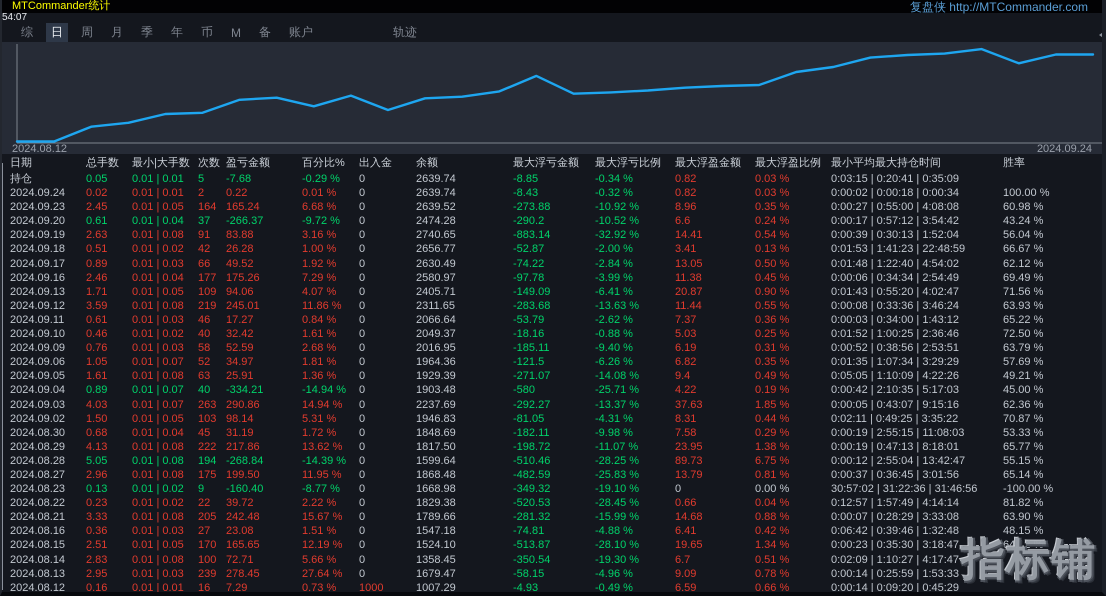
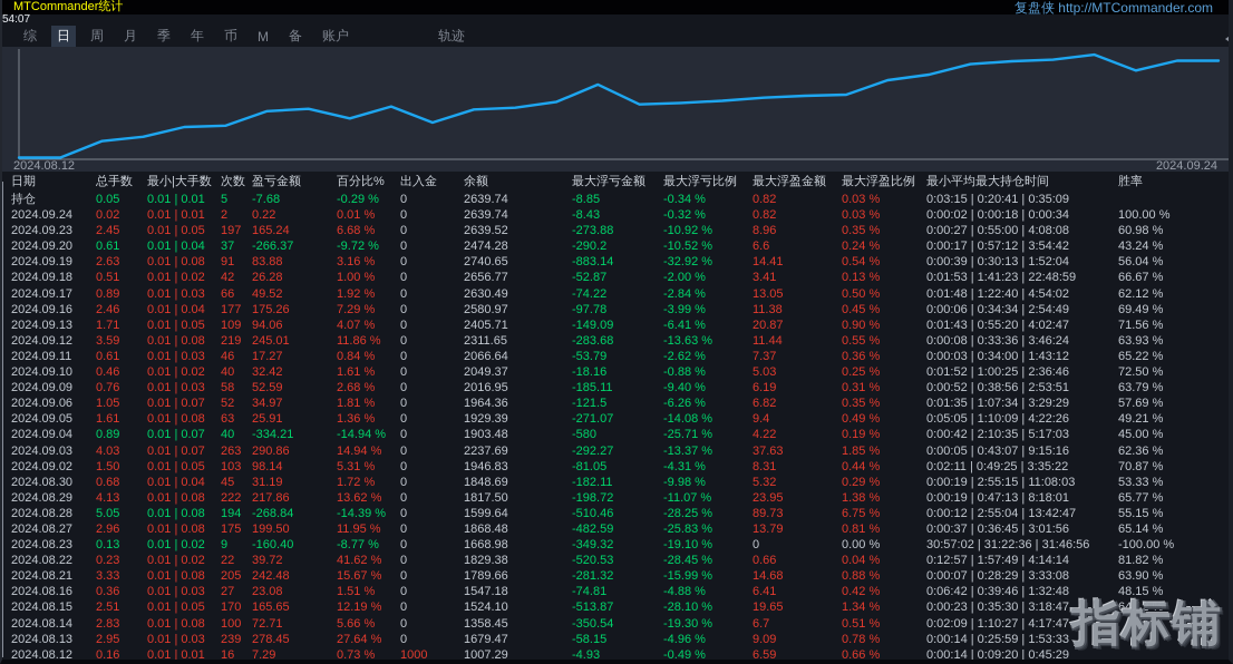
  MTCommander统计
  复盘侠 http://MTCommander.com
  54:07
  综
  日
  周
  月
  季
  年
  币
  M
  备
  账户
  轨迹
  2024.08.12
  2024.09.24
  日期
  总手数
  最小|大手数
  次数
  盈亏金额
  百分比%
  出入金
  余额
  最大浮亏金额
  最大浮亏比例
  最大浮盈金额
  最大浮盈比例
  最小平均最大持仓时间
  胜率
  持仓
  0.05
  0.01 | 0.01
  5
  -7.68
  -0.29 %
  0
  2639.74
  -8.85
  -0.34 %
  0.82
  0.03 %
  0:03:15 | 0:20:41 | 0:35:09
  2024.09.24
  0.02
  0.01 | 0.01
  2
  0.22
  0.01 %
  0
  2639.74
  -8.43
  -0.32 %
  0.82
  0.03 %
  0:00:02 | 0:00:18 | 0:00:34
  100.00 %
  2024.09.23
  2.45
  0.01 | 0.05
- 164
+ 197
  165.24
  6.68 %
  0
  2639.52
  -273.88
  -10.92 %
  8.96
  0.35 %
  0:00:27 | 0:55:00 | 4:08:08
  60.98 %
  2024.09.20
  0.61
  0.01 | 0.04
  37
  -266.37
  -9.72 %
  0
  2474.28
  -290.2
  -10.52 %
  6.6
  0.24 %
  0:00:17 | 0:57:12 | 3:54:42
  43.24 %
  2024.09.19
  2.63
  0.01 | 0.08
  91
  83.88
  3.16 %
  0
  2740.65
  -883.14
  -32.92 %
  14.41
  0.54 %
  0:00:39 | 0:30:13 | 1:52:04
  56.04 %
  2024.09.18
  0.51
  0.01 | 0.02
  42
  26.28
  1.00 %
  0
  2656.77
  -52.87
  -2.00 %
  3.41
  0.13 %
  0:01:53 | 1:41:23 | 22:48:59
  66.67 %
  2024.09.17
  0.89
  0.01 | 0.03
  66
  49.52
  1.92 %
  0
  2630.49
  -74.22
  -2.84 %
  13.05
  0.50 %
  0:01:48 | 1:22:40 | 4:54:02
  62.12 %
  2024.09.16
  2.46
  0.01 | 0.04
  177
  175.26
  7.29 %
  0
  2580.97
  -97.78
  -3.99 %
  11.38
  0.45 %
  0:00:06 | 0:34:34 | 2:54:49
  69.49 %
  2024.09.13
  1.71
  0.01 | 0.05
  109
  94.06
  4.07 %
  0
  2405.71
  -149.09
  -6.41 %
  20.87
  0.90 %
  0:01:43 | 0:55:20 | 4:02:47
  71.56 %
  2024.09.12
  3.59
  0.01 | 0.08
  219
  245.01
  11.86 %
  0
  2311.65
  -283.68
  -13.63 %
  11.44
  0.55 %
  0:00:08 | 0:33:36 | 3:46:24
  63.93 %
  2024.09.11
  0.61
  0.01 | 0.03
  46
  17.27
  0.84 %
  0
  2066.64
  -53.79
  -2.62 %
  7.37
  0.36 %
  0:00:03 | 0:34:00 | 1:43:12
  65.22 %
  2024.09.10
  0.46
  0.01 | 0.02
  40
  32.42
  1.61 %
  0
  2049.37
  -18.16
  -0.88 %
  5.03
  0.25 %
  0:01:52 | 1:00:25 | 2:36:46
  72.50 %
  2024.09.09
  0.76
  0.01 | 0.03
  58
  52.59
  2.68 %
  0
  2016.95
  -185.11
  -9.40 %
  6.19
  0.31 %
  0:00:52 | 0:38:56 | 2:53:51
  63.79 %
  2024.09.06
  1.05
  0.01 | 0.07
  52
  34.97
  1.81 %
  0
  1964.36
  -121.5
  -6.26 %
  6.82
  0.35 %
  0:01:35 | 1:07:34 | 3:29:29
  57.69 %
  2024.09.05
  1.61
  0.01 | 0.08
  63
  25.91
  1.36 %
  0
  1929.39
  -271.07
  -14.08 %
  9.4
  0.49 %
  0:05:05 | 1:10:09 | 4:22:26
  49.21 %
  2024.09.04
  0.89
  0.01 | 0.07
  40
  -334.21
  -14.94 %
  0
  1903.48
  -580
  -25.71 %
  4.22
  0.19 %
  0:00:42 | 2:10:35 | 5:17:03
  45.00 %
  2024.09.03
  4.03
  0.01 | 0.07
  263
  290.86
  14.94 %
  0
  2237.69
  -292.27
  -13.37 %
  37.63
  1.85 %
  0:00:05 | 0:43:07 | 9:15:16
  62.36 %
  2024.09.02
  1.50
  0.01 | 0.05
  103
  98.14
  5.31 %
  0
  1946.83
  -81.05
  -4.31 %
  8.31
  0.44 %
  0:02:11 | 0:49:25 | 3:35:22
  70.87 %
  2024.08.30
  0.68
  0.01 | 0.04
  45
  31.19
  1.72 %
  0
  1848.69
  -182.11
  -9.98 %
- 7.58
+ 5.32
  0.29 %
  0:00:19 | 2:55:15 | 11:08:03
  53.33 %
  2024.08.29
  4.13
  0.01 | 0.08
  222
  217.86
  13.62 %
  0
  1817.50
  -198.72
  -11.07 %
  23.95
  1.38 %
  0:00:19 | 0:47:13 | 8:18:01
  65.77 %
  2024.08.28
  5.05
  0.01 | 0.08
  194
  -268.84
  -14.39 %
  0
  1599.64
  -510.46
  -28.25 %
  89.73
  6.75 %
  0:00:12 | 2:55:04 | 13:42:47
  55.15 %
  2024.08.27
  2.96
  0.01 | 0.08
  175
  199.50
  11.95 %
  0
  1868.48
  -482.59
  -25.83 %
  13.79
  0.81 %
  0:00:37 | 0:36:45 | 3:01:56
  65.14 %
  2024.08.23
  0.13
  0.01 | 0.02
  9
  -160.40
  -8.77 %
  0
  1668.98
  -349.32
  -19.10 %
  0
  0.00 %
  30:57:02 | 31:22:36 | 31:46:56
  -100.00 %
  2024.08.22
  0.23
  0.01 | 0.02
  22
  39.72
- 2.22 %
+ 41.62 %
  0
  1829.38
  -520.53
  -28.45 %
  0.66
  0.04 %
  0:12:57 | 1:57:49 | 4:14:14
  81.82 %
  2024.08.21
  3.33
  0.01 | 0.08
  205
  242.48
  15.67 %
  0
  1789.66
  -281.32
  -15.99 %
  14.68
  0.88 %
  0:00:07 | 0:28:29 | 3:33:08
  63.90 %
  2024.08.16
  0.36
  0.01 | 0.03
  27
  23.08
  1.51 %
  0
  1547.18
  -74.81
  -4.88 %
  6.41
  0.42 %
  0:06:42 | 0:39:46 | 1:32:48
  48.15 %
  2024.08.15
  2.51
  0.01 | 0.05
  170
  165.65
  12.19 %
  0
  1524.10
  -513.87
  -28.10 %
  19.65
  1.34 %
  0:00:23 | 0:35:30 | 3:18:47
  64.12 %
  2024.08.14
  2.83
  0.01 | 0.08
  100
  72.71
  5.66 %
  0
  1358.45
  -350.54
  -19.30 %
  6.7
  0.51 %
  0:02:09 | 1:10:27 | 4:17:47
  2024.08.13
  2.95
  0.01 | 0.03
  239
  278.45
  27.64 %
  0
  1679.47
  -58.15
  -4.96 %
  9.09
  0.78 %
  0:00:14 | 0:25:59 | 1:53:33
  2024.08.12
  0.16
  0.01 | 0.01
  16
  7.29
  0.73 %
  1000
  1007.29
  -4.93
  -0.49 %
  6.59
  0.66 %
  0:00:14 | 0:09:20 | 0:45:29
  指标铺
